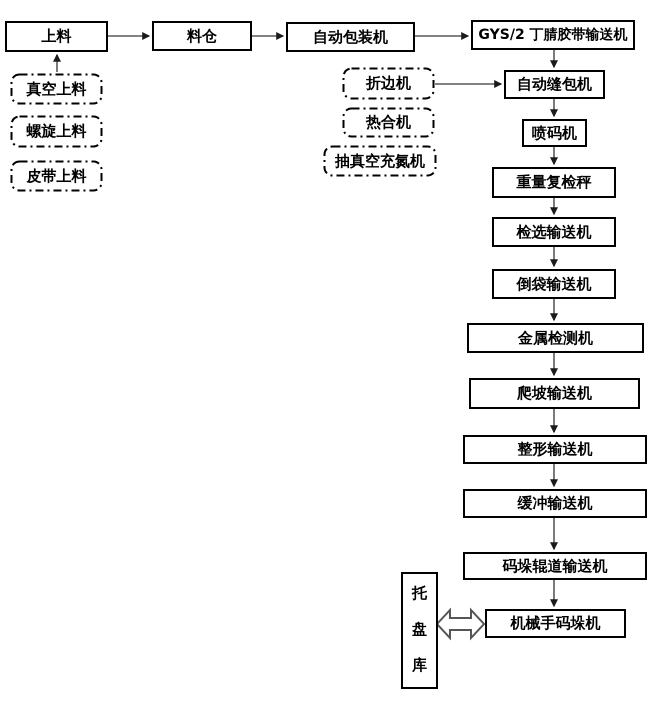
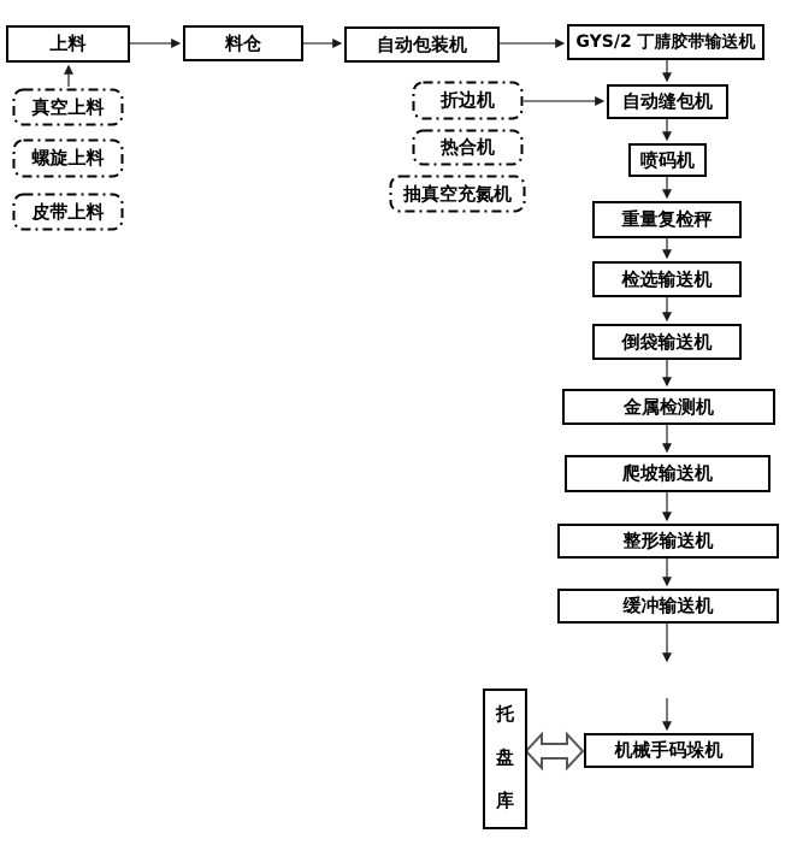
  上料
  料仓
  自动包装机
  GYS/2 丁腈胶带输送机
  真空上料
  螺旋上料
  皮带上料
  折边机
  热合机
  抽真空充氮机
  自动缝包机
  喷码机
  重量复检秤
  检选输送机
  倒袋输送机
  金属检测机
  爬坡输送机
  整形输送机
  缓冲输送机
- 码垛辊道输送机
  机械手码垛机
  托
  盘
  库
